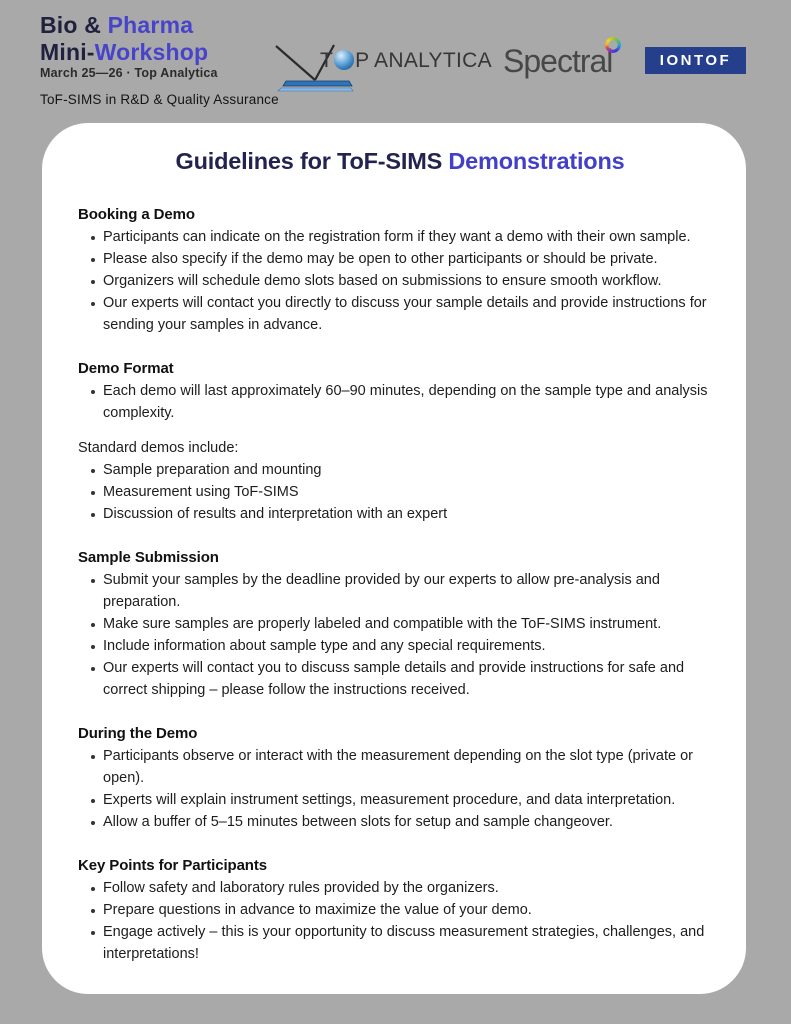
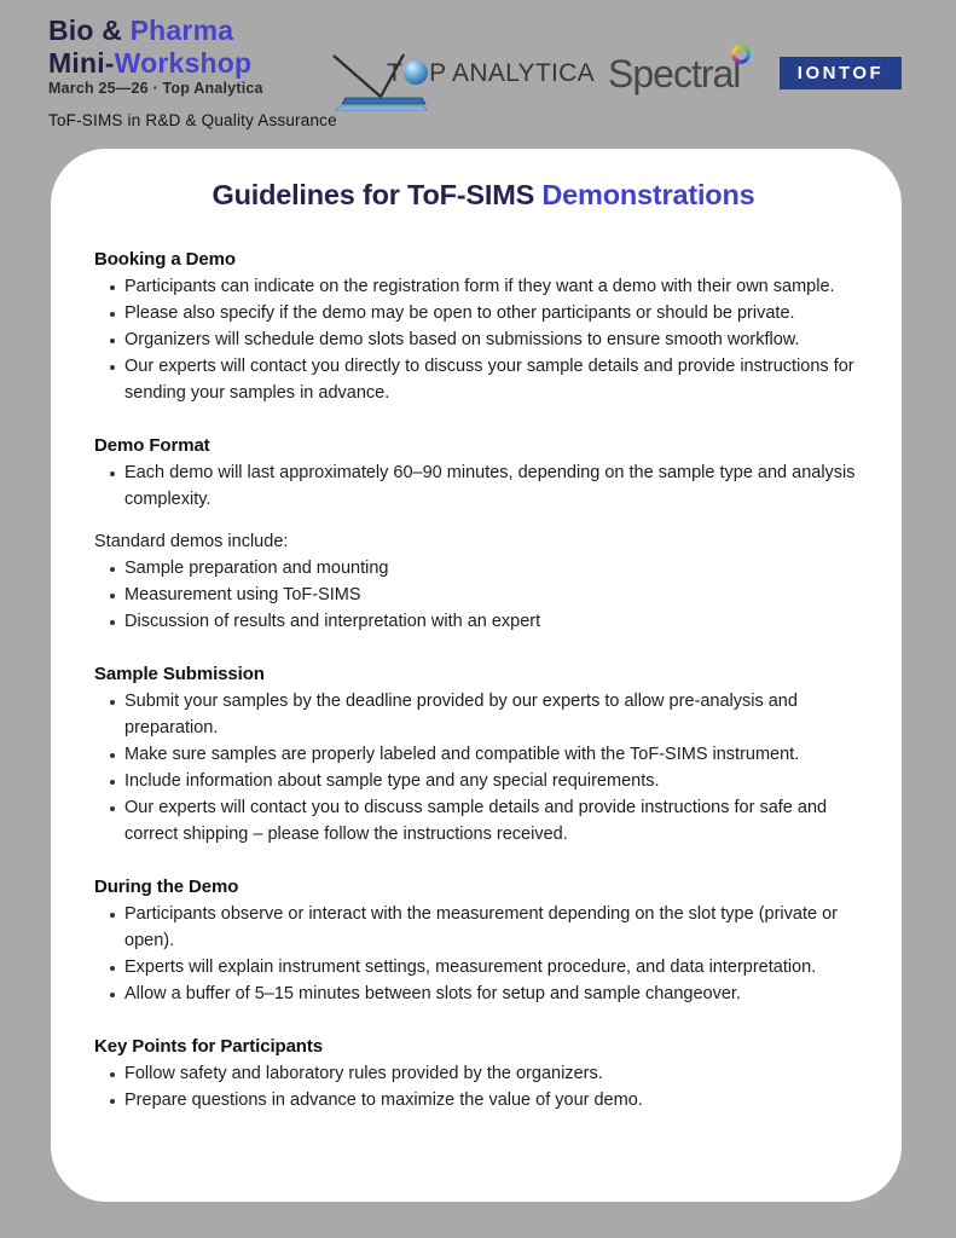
  Bio & Pharma
  Mini-Workshop
  March 25—26 · Top Analytica
  ToF-SIMS in R&D & Quality Assurance
  T P ANALYTICA
  Spectral
  IONTOF
  Guidelines for ToF-SIMS Demonstrations
  Booking a Demo
  Participants can indicate on the registration form if they want a demo with their own sample.
  Please also specify if the demo may be open to other participants or should be private.
  Organizers will schedule demo slots based on submissions to ensure smooth workflow.
  Our experts will contact you directly to discuss your sample details and provide instructions for sending your samples in advance.
  Demo Format
  Each demo will last approximately 60–90 minutes, depending on the sample type and analysis complexity.
  Standard demos include:
  Sample preparation and mounting
  Measurement using ToF-SIMS
  Discussion of results and interpretation with an expert
  Sample Submission
  Submit your samples by the deadline provided by our experts to allow pre-analysis and preparation.
  Make sure samples are properly labeled and compatible with the ToF-SIMS instrument.
  Include information about sample type and any special requirements.
  Our experts will contact you to discuss sample details and provide instructions for safe and correct shipping – please follow the instructions received.
  During the Demo
  Participants observe or interact with the measurement depending on the slot type (private or open).
  Experts will explain instrument settings, measurement procedure, and data interpretation.
  Allow a buffer of 5–15 minutes between slots for setup and sample changeover.
  Key Points for Participants
  Follow safety and laboratory rules provided by the organizers.
  Prepare questions in advance to maximize the value of your demo.
- Engage actively – this is your opportunity to discuss measurement strategies, challenges, and interpretations!
